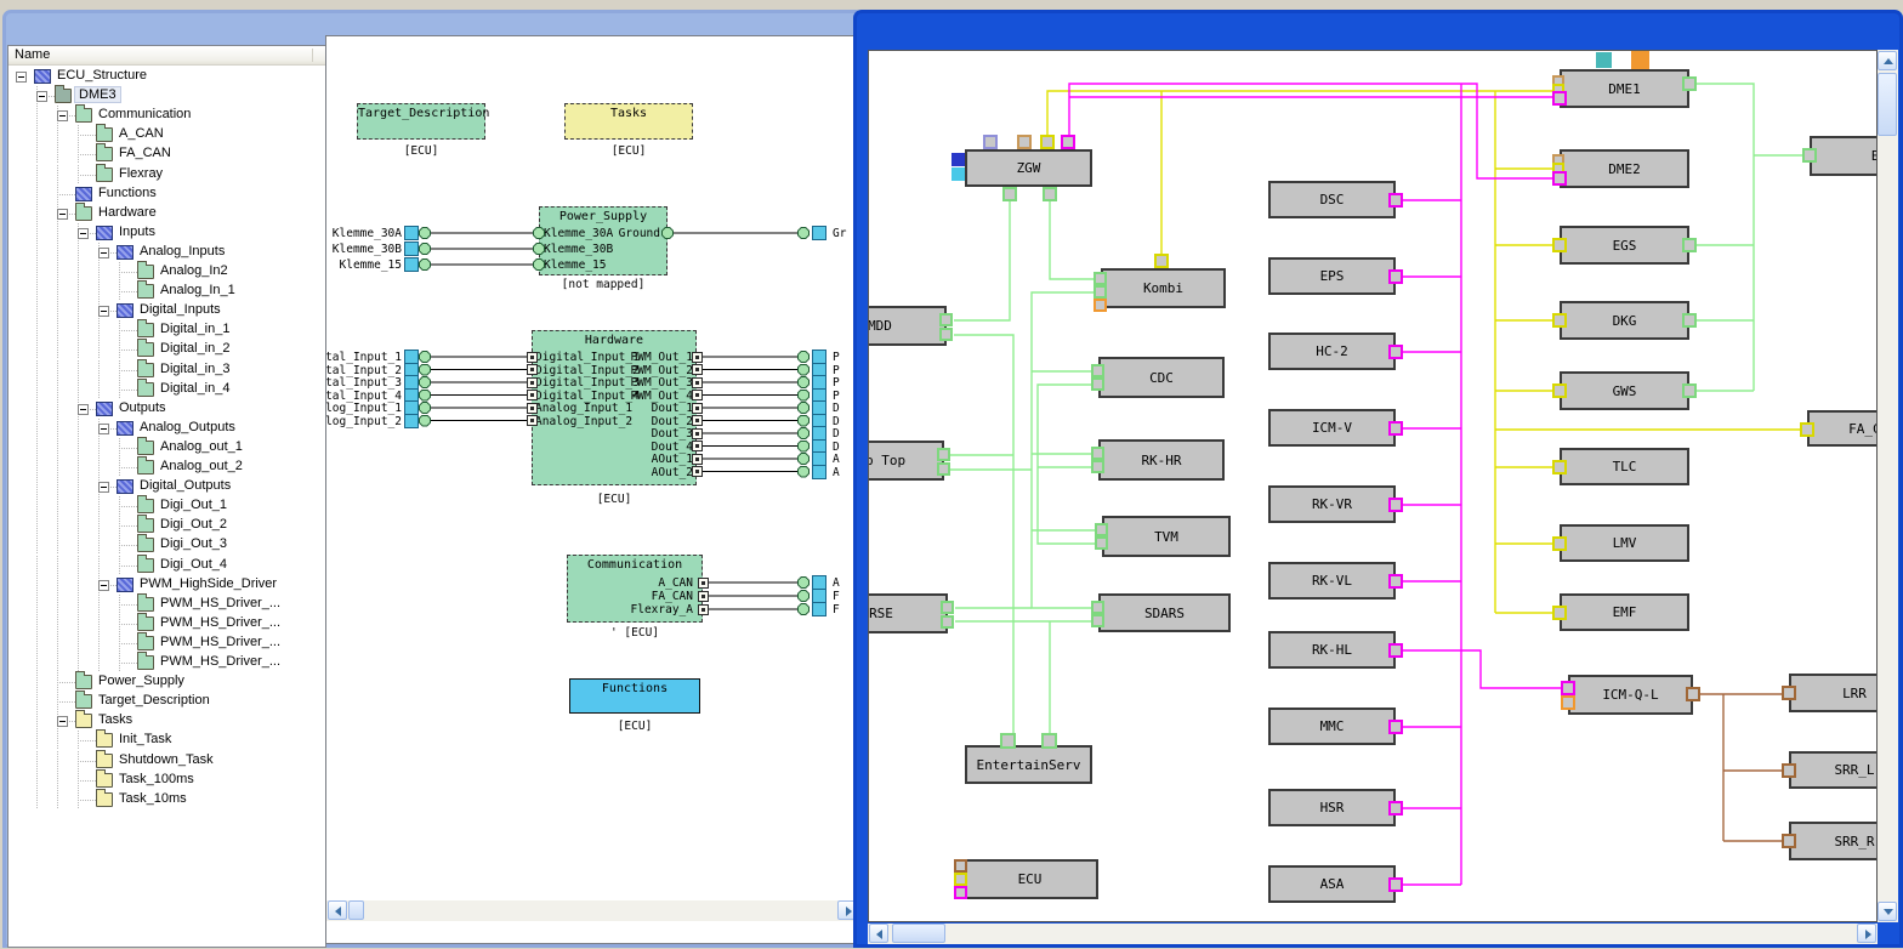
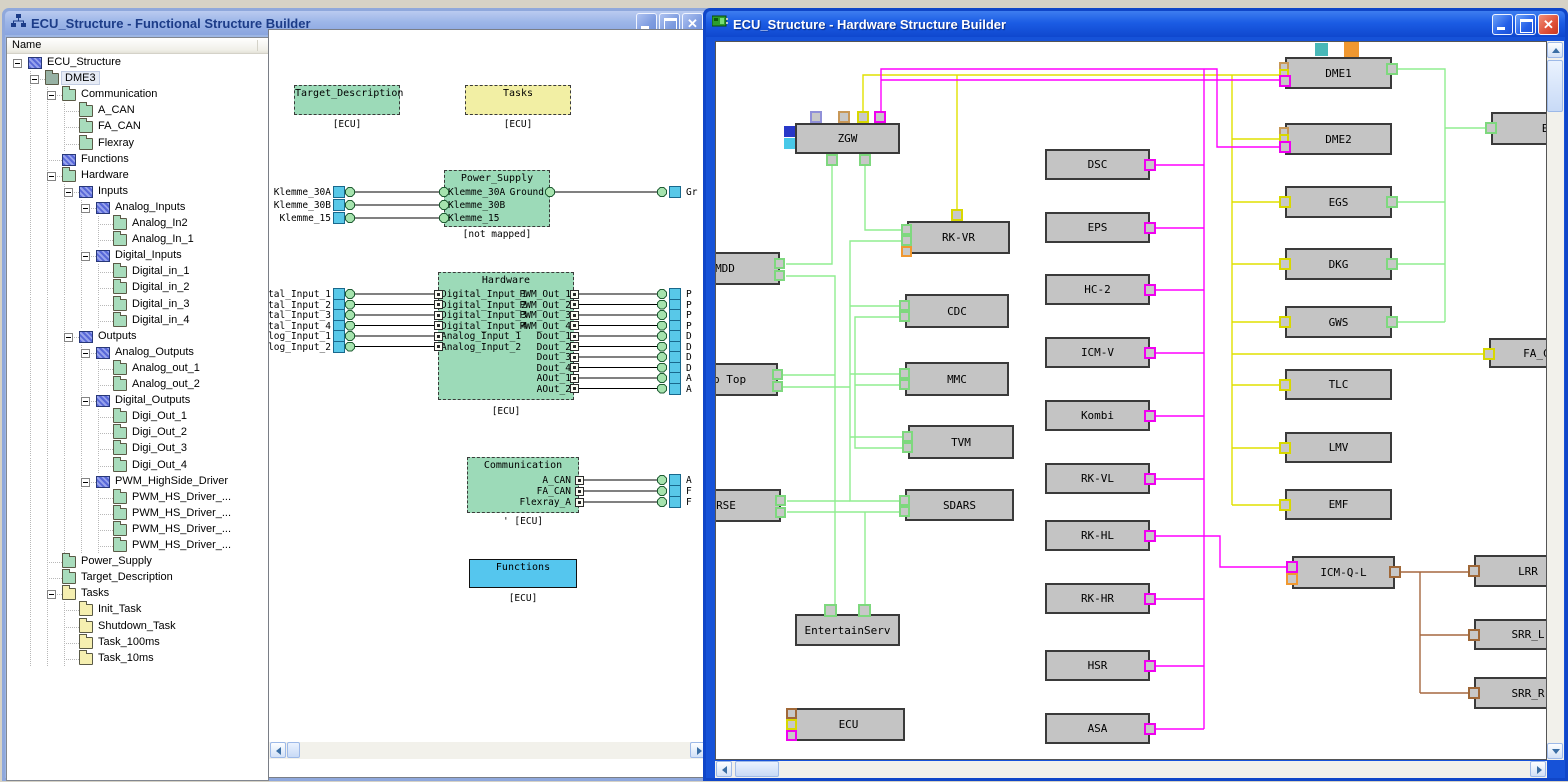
+ ECU_Structure - Functional Structure Builder
  Name
  ECU_Structure
  DME3
  Communication
  A_CAN
  FA_CAN
  Flexray
  Functions
  Hardware
  Inputs
  Analog_Inputs
  Analog_In2
  Analog_In_1
  Digital_Inputs
  Digital_in_1
  Digital_in_2
  Digital_in_3
  Digital_in_4
  Outputs
  Analog_Outputs
  Analog_out_1
  Analog_out_2
  Digital_Outputs
  Digi_Out_1
  Digi_Out_2
  Digi_Out_3
  Digi_Out_4
  PWM_HighSide_Driver
  PWM_HS_Driver_...
  PWM_HS_Driver_...
  PWM_HS_Driver_...
  PWM_HS_Driver_...
  Power_Supply
  Target_Description
  Tasks
  Init_Task
  Shutdown_Task
  Task_100ms
  Task_10ms
  Target_Description
  Tasks
  Power_Supply
  Hardware
  Communication
  Functions
  [ECU]
  [ECU]
  [not mapped]
  [ECU]
  ' [ECU]
  [ECU]
  Klemme_30A
  Klemme_30B
  Klemme_15
  Ground
  Klemme_30A
  Klemme_30B
  Klemme_15
  Gr
  Digital_Input_1
  Digital_Input_2
  Digital_Input_3
  Digital_Input_4
  Analog_Input_1
  Analog_Input_2
  PWM_Out_1
  PWM_Out_2
  PWM_Out_3
  PWM_Out_4
  Dout_1
  Dout_2
  Dout_3
  Dout_4
  AOut_1
  AOut_2
  tal_Input_1
  tal_Input_2
  tal_Input_3
  tal_Input_4
  log_Input_1
  log_Input_2
  P
  P
  P
  P
  D
  D
  D
  D
  A
  A
  A_CAN
  FA_CAN
  Flexray_A
  A
  F
  F
+ ECU_Structure - Hardware Structure Builder
  ZGW
  MDD
  RSE
- Kombi
+ RK-VR
  CDC
- RK-HR
+ MMC
  TVM
  SDARS
  EntertainServ
  ECU
  DSC
  EPS
  HC-2
  ICM-V
- RK-VR
+ Kombi
  RK-VL
  RK-HL
- MMC
+ RK-HR
  HSR
  ASA
  DME1
  DME2
  EGS
  DKG
  GWS
  TLC
  LMV
  EMF
  ICM-Q-L
  E
  LRR
  SRR_L
  SRR_R
